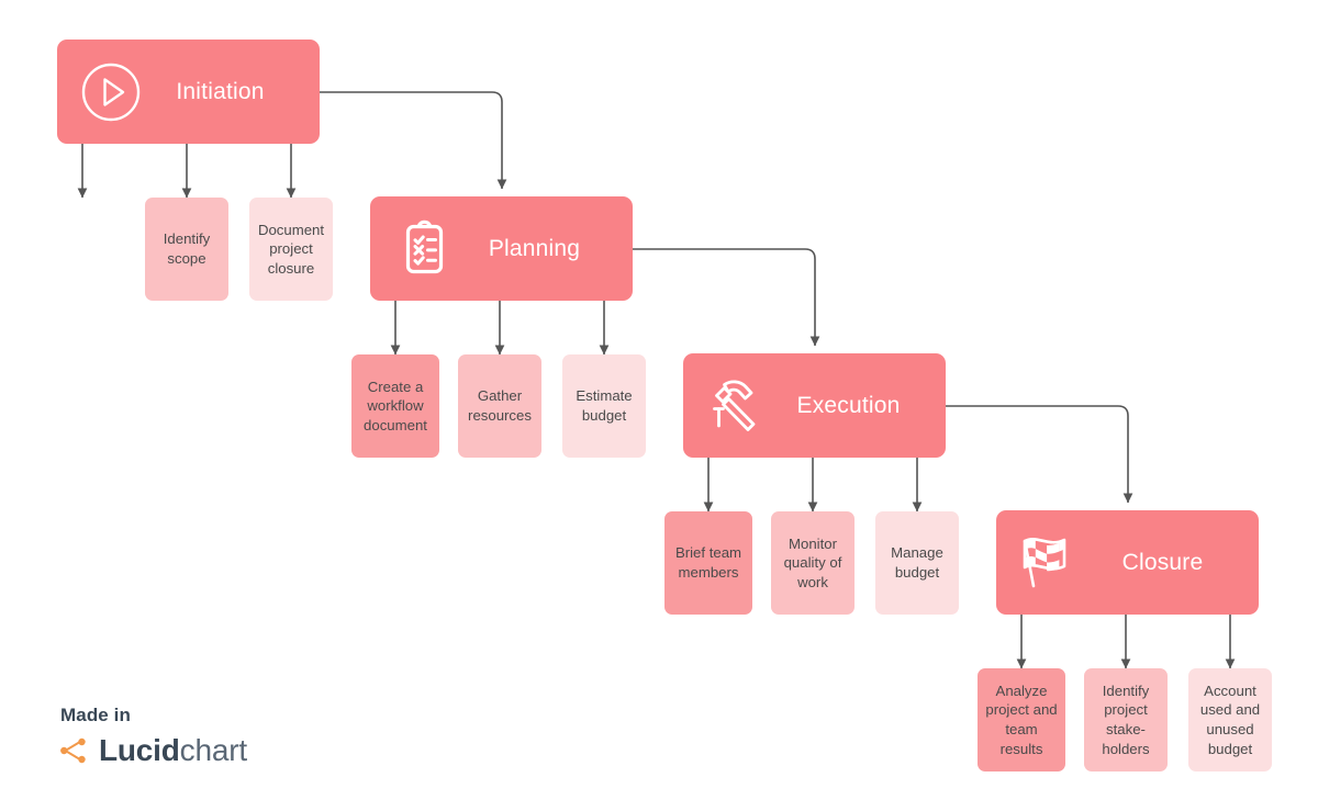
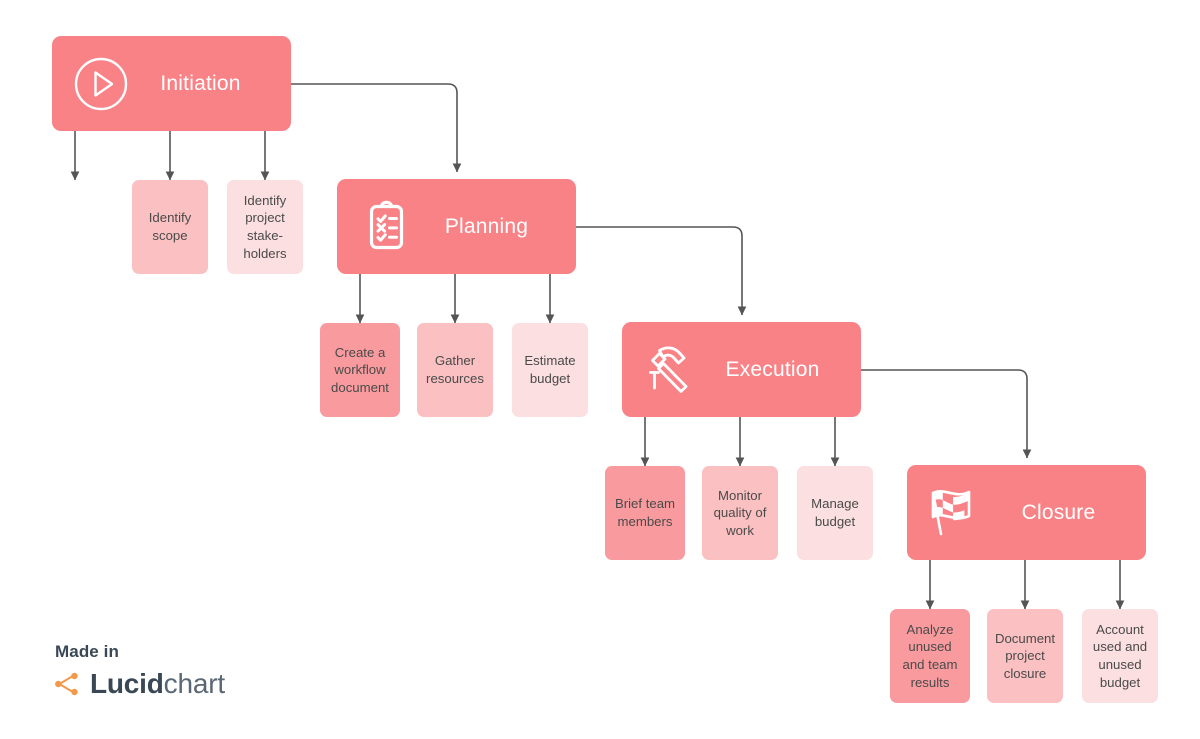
  Initiation
  Identify scope
- Document project closure
+ Identify project stake-holders
  Planning
  Create a workflow document
  Gather resources
  Estimate budget
  Execution
  Brief team members
  Monitor quality of work
  Manage budget
  Closure
- Analyze project and team results
+ Analyze unused and team results
- Identify project stake-holders
+ Document project closure
  Account used and unused budget
  Made in
  Lucidchart
